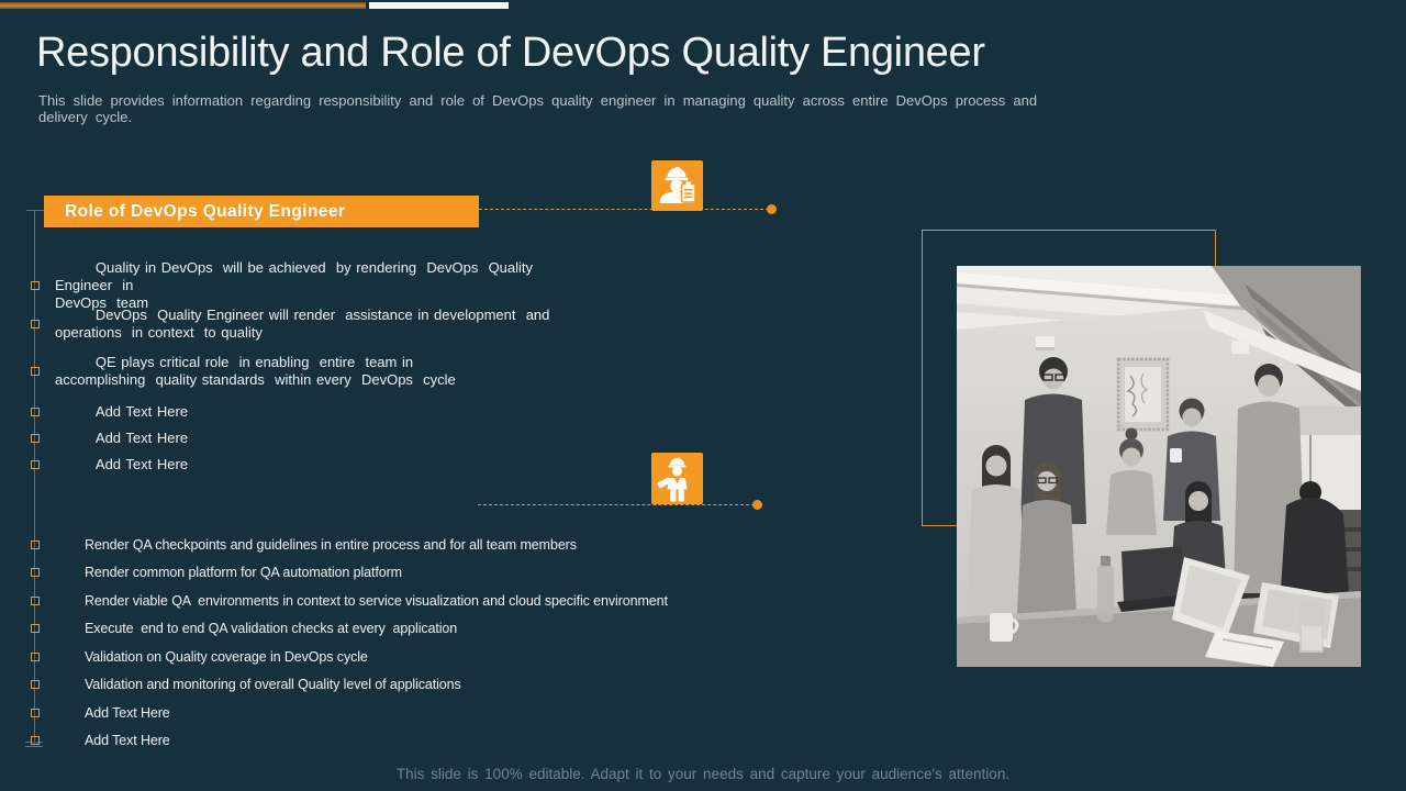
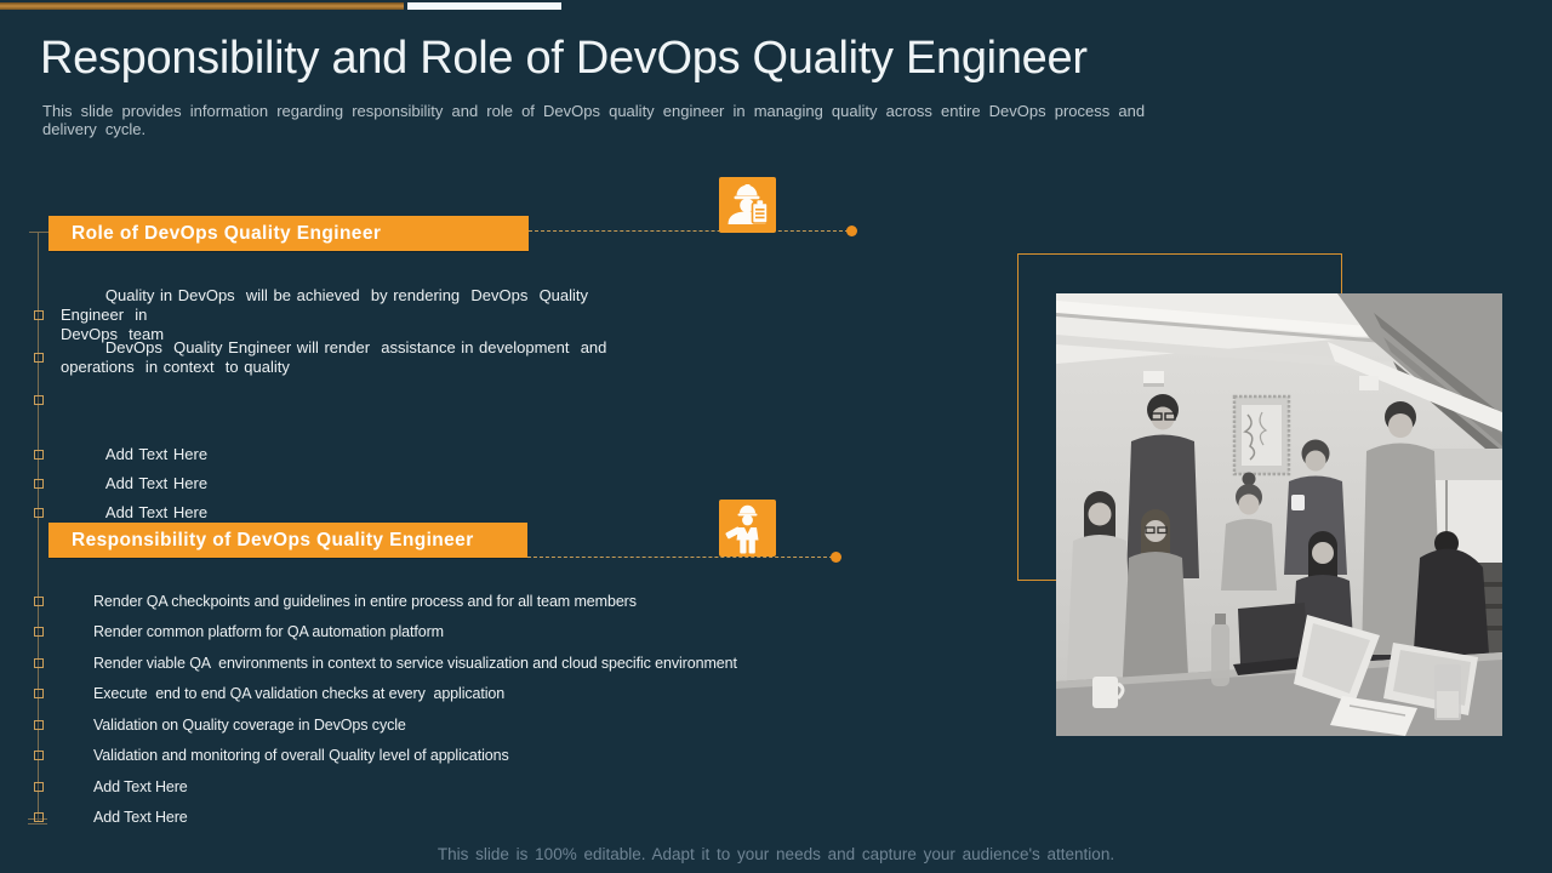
  Responsibility and Role of DevOps Quality Engineer
  This slide provides information regarding responsibility and role of DevOps quality engineer in managing quality across entire DevOps process and delivery cycle.
  Role of DevOps Quality Engineer
  Quality in DevOps will be achieved by rendering DevOps Quality Engineer in
  DevOps team
  DevOps Quality Engineer will render assistance in development and
  operations in context to quality
- QE plays critical role in enabling entire team in
- accomplishing quality standards within every DevOps cycle
  Add Text Here
  Add Text Here
  Add Text Here
+ Responsibility of DevOps Quality Engineer
  Render QA checkpoints and guidelines in entire process and for all team members
  Render common platform for QA automation platform
  Render viable QA environments in context to service visualization and cloud specific environment
  Execute end to end QA validation checks at every application
  Validation on Quality coverage in DevOps cycle
  Validation and monitoring of overall Quality level of applications
  Add Text Here
  Add Text Here
  This slide is 100% editable. Adapt it to your needs and capture your audience's attention.
